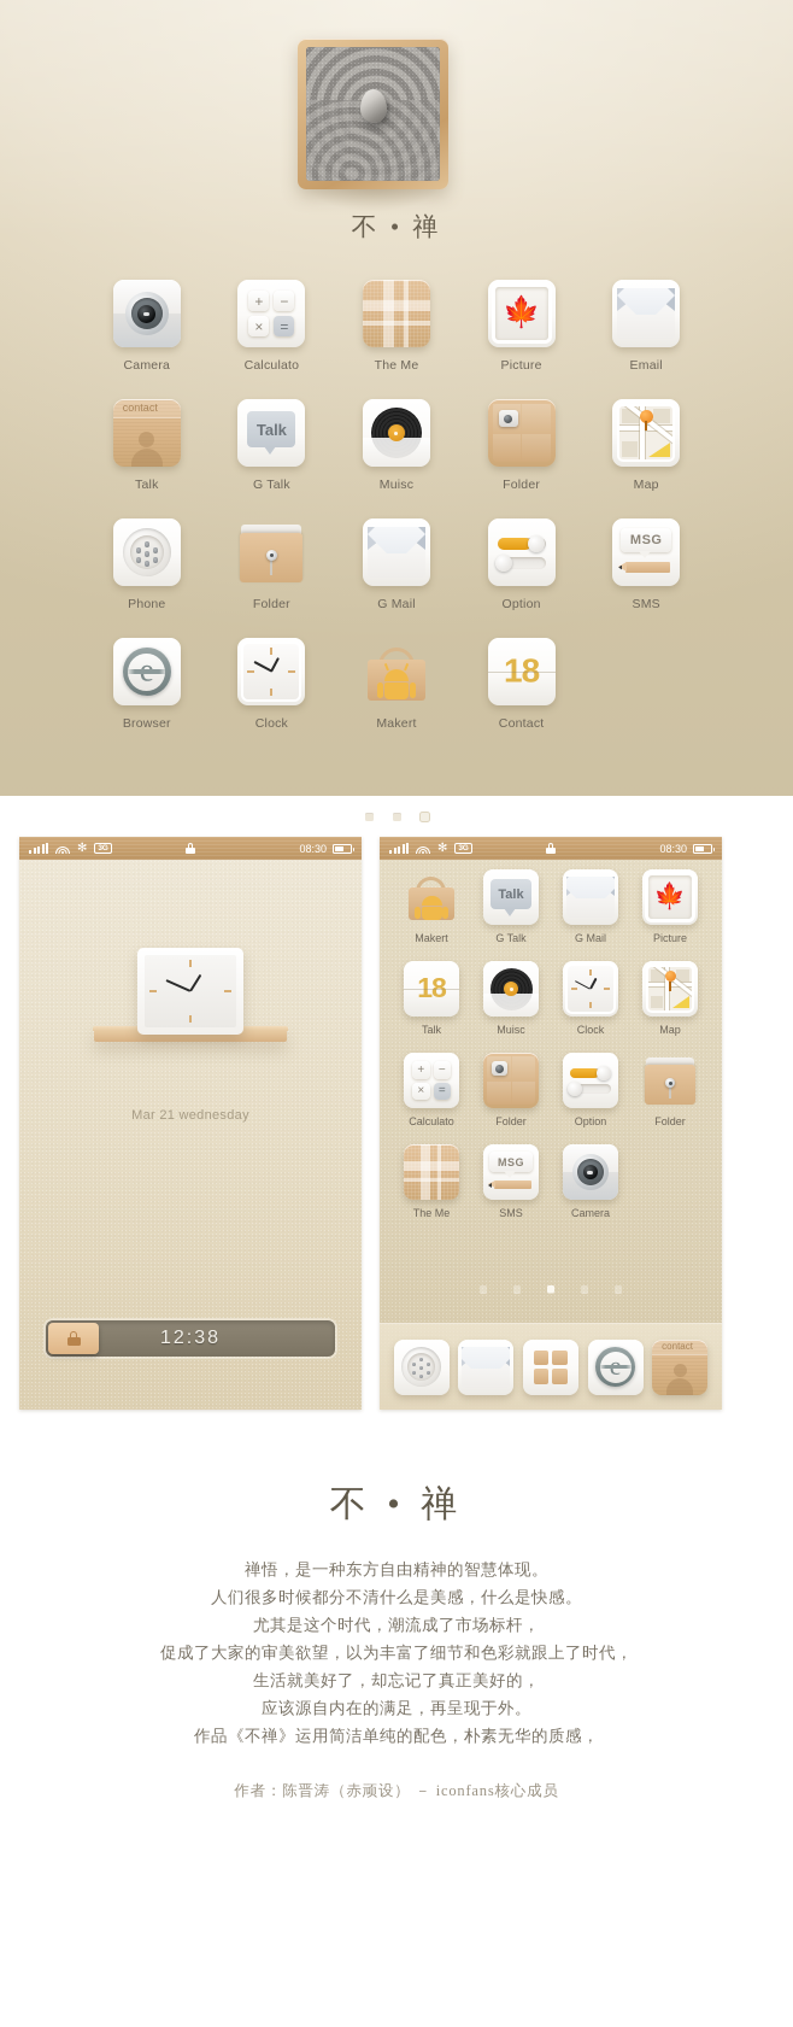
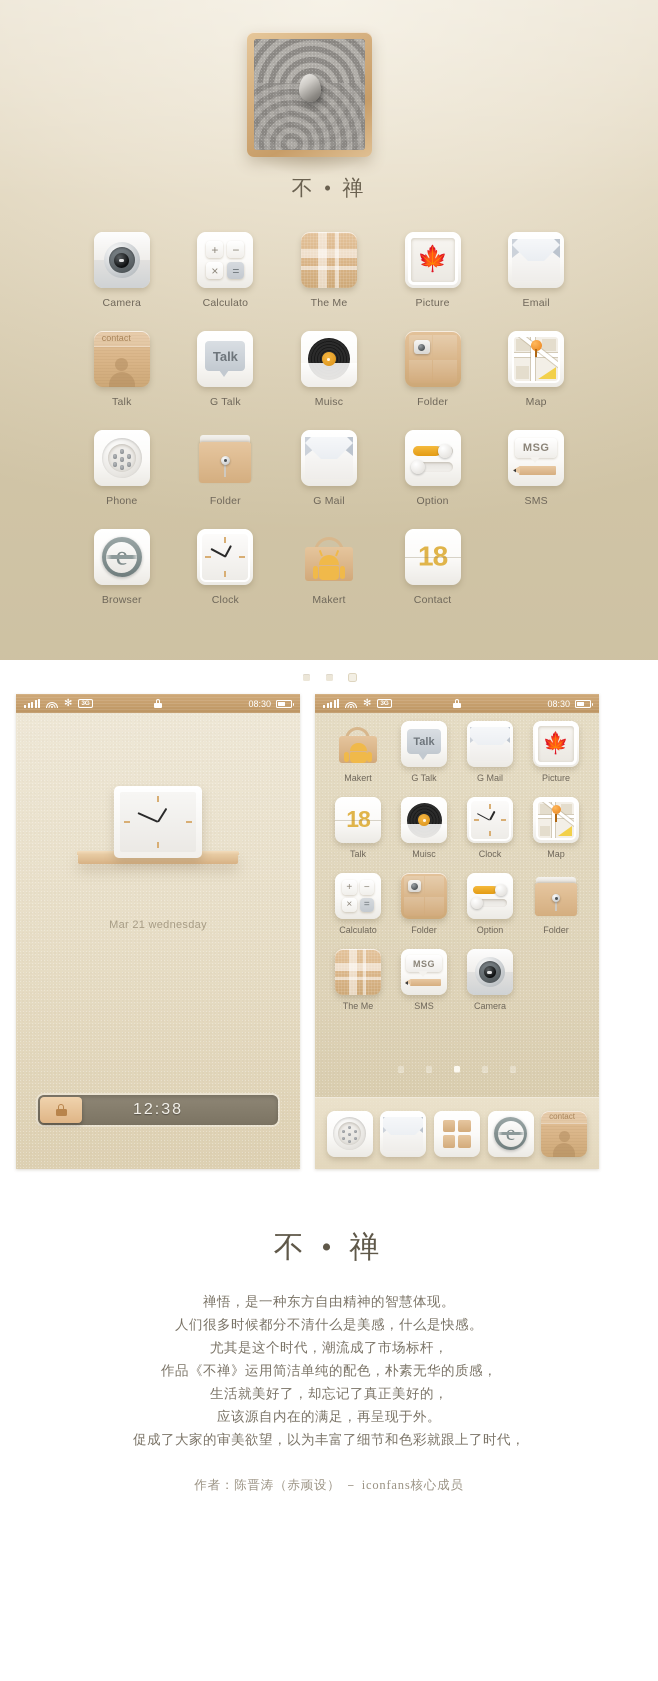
  不 • 禅
  Camera
  +
  −
  ×
  =
  Calculato
  The Me
  🍁
  Picture
  Email
  contact
  Talk
  Talk
  G Talk
  Muisc
  Folder
  Map
  Phone
  Folder
  G Mail
  Option
  MSG
  SMS
  Browser
  Clock
  Makert
  18
  Contact
  ✻
  08:30
  Mar 21 wednesday
  12:38
  ✻
  08:30
  Makert
  Talk
  G Talk
  G Mail
  🍁
  Picture
  18
  Talk
  Muisc
  Clock
  Map
  +
  −
  ×
  =
  Calculato
  Folder
  Option
  Folder
  The Me
  MSG
  SMS
  Camera
  contact
  不 • 禅
  禅悟，是一种东方自由精神的智慧体现。
  人们很多时候都分不清什么是美感，什么是快感。
  尤其是这个时代，潮流成了市场标杆，
- 促成了大家的审美欲望，以为丰富了细节和色彩就跟上了时代，
+ 作品《不禅》运用简洁单纯的配色，朴素无华的质感，
  生活就美好了，却忘记了真正美好的，
  应该源自内在的满足，再呈现于外。
- 作品《不禅》运用简洁单纯的配色，朴素无华的质感，
+ 促成了大家的审美欲望，以为丰富了细节和色彩就跟上了时代，
  作者：陈晋涛（赤顽设） － iconfans核心成员
